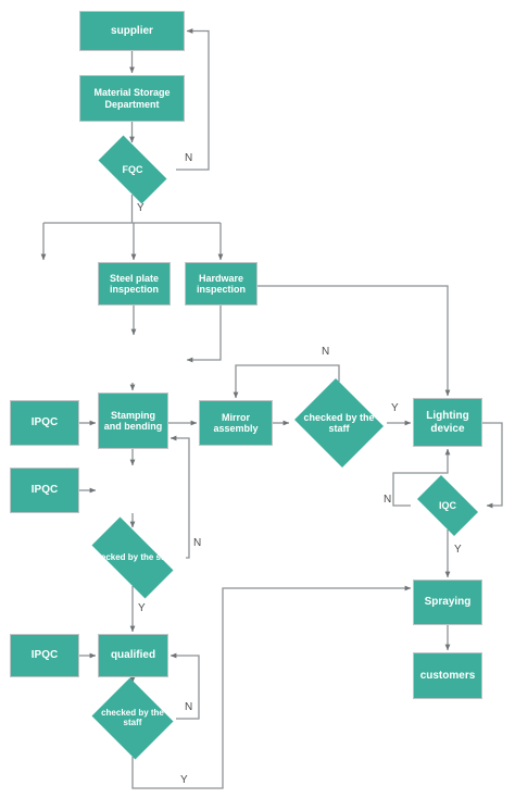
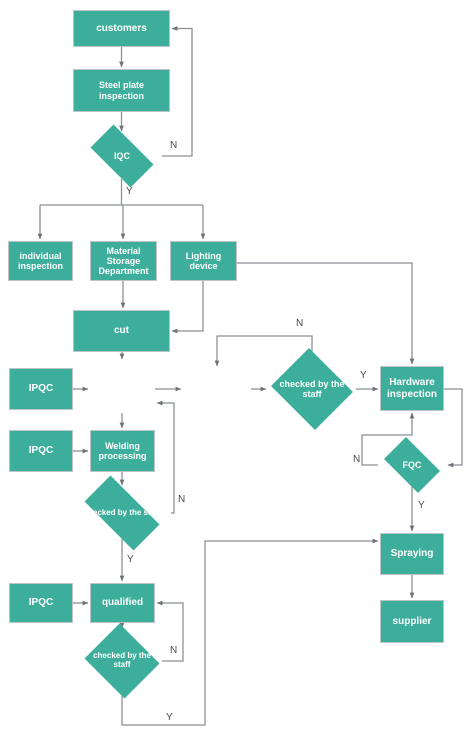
- supplier
+ customers
- Material Storage Department
+ Steel plate inspection
- FQC
+ IQC
+ individual inspection
- Steel plate inspection
+ Material Storage Department
- Hardware inspection
+ Lighting device
+ cut
  IPQC
- Stamping and bending
- Mirror assembly
  checked by the staff
- Lighting device
+ Hardware inspection
  IPQC
+ Welding processing
- IQC
+ FQC
  checked by the staff
  Spraying
  IPQC
  qualified
- customers
+ supplier
  checked by the staff
  N
  Y
  N
  Y
  N
  Y
  N
  Y
  N
  Y
